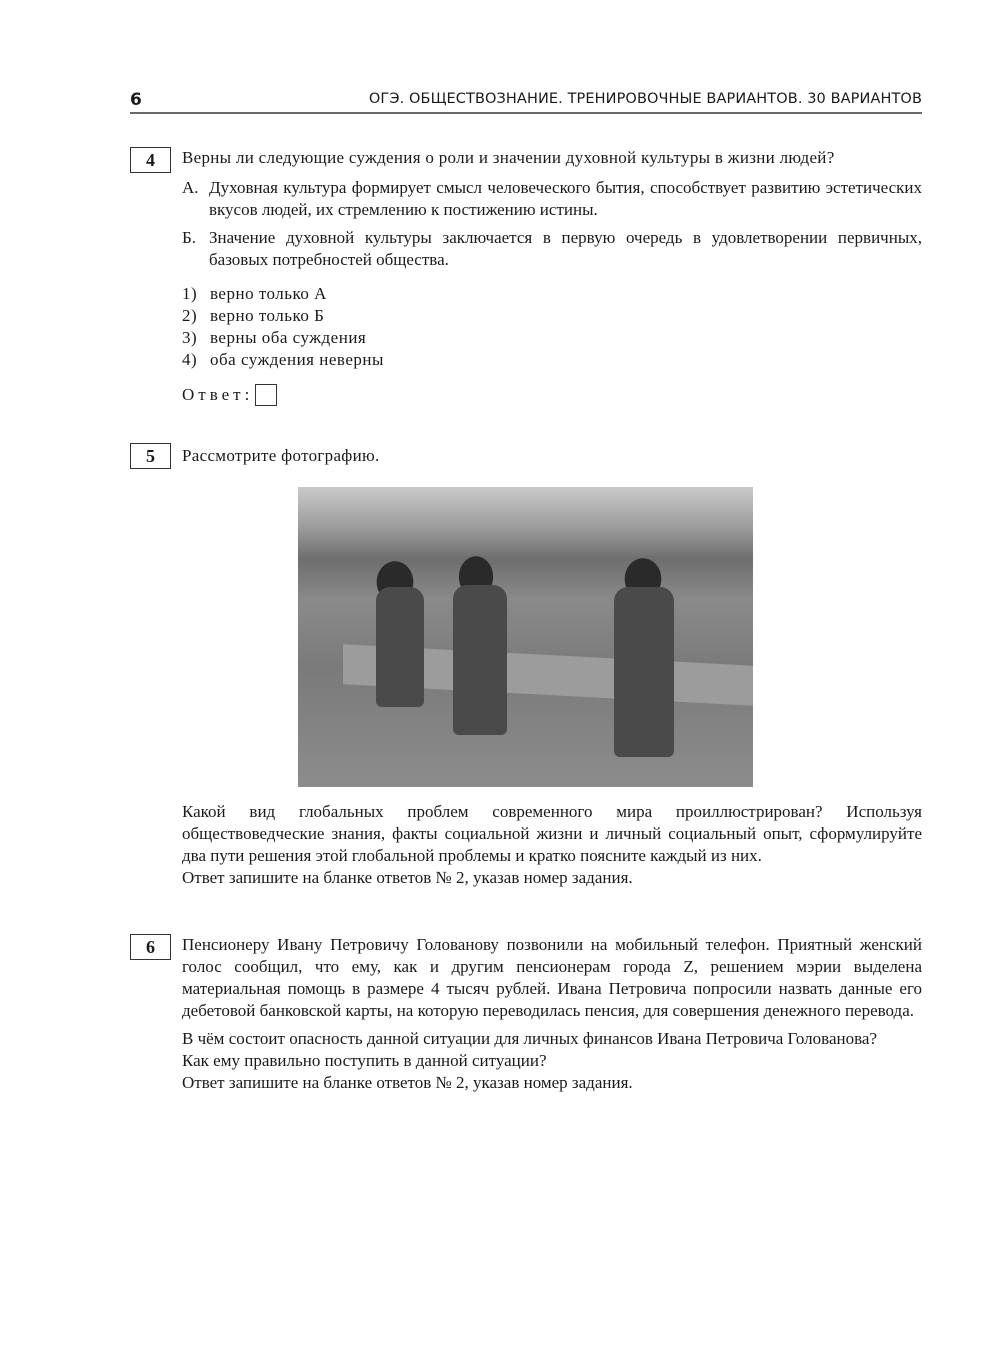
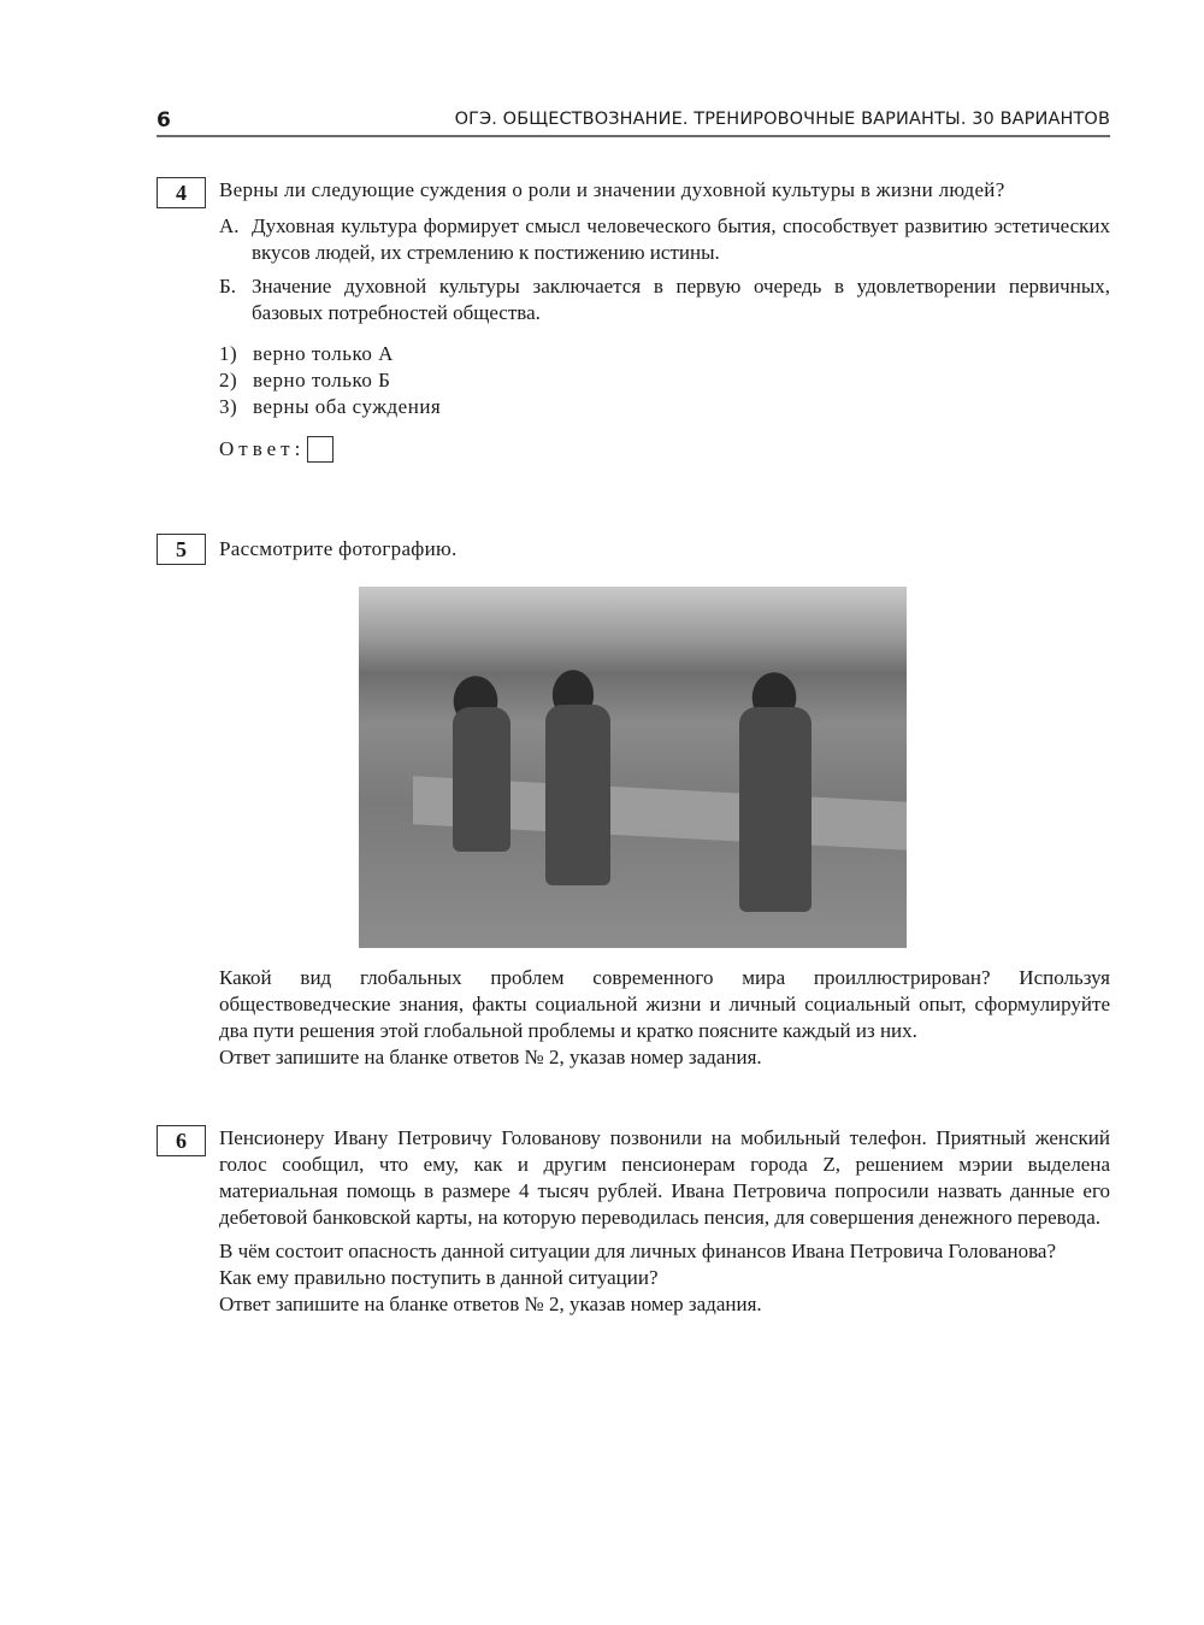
  6
- ОГЭ. ОБЩЕСТВОЗНАНИЕ. ТРЕНИРОВОЧНЫЕ ВАРИАНТОВ. 30 ВАРИАНТОВ
+ ОГЭ. ОБЩЕСТВОЗНАНИЕ. ТРЕНИРОВОЧНЫЕ ВАРИАНТЫ. 30 ВАРИАНТОВ
  4
  Верны ли следующие суждения о роли и значении духовной культуры в жизни людей?
  А.
  Духовная культура формирует смысл человеческого бытия, способствует развитию эстетических вкусов людей, их стремлению к постижению истины.
  Б.
  Значение духовной культуры заключается в первую очередь в удовлетворении первичных, базовых потребностей общества.
  1)
  верно только А
  2)
  верно только Б
  3)
  верны оба суждения
- 4)
- оба суждения неверны
  Ответ:
  5
  Рассмотрите фотографию.
  Какой вид глобальных проблем современного мира проиллюстрирован? Используя обществоведческие знания, факты социальной жизни и личный социальный опыт, сформулируйте два пути решения этой глобальной проблемы и кратко поясните каждый из них.
  Ответ запишите на бланке ответов № 2, указав номер задания.
  6
  Пенсионеру Ивану Петровичу Голованову позвонили на мобильный телефон. Приятный женский голос сообщил, что ему, как и другим пенсионерам города Z, решением мэрии выделена материальная помощь в размере 4 тысяч рублей. Ивана Петровича попросили назвать данные его дебетовой банковской карты, на которую переводилась пенсия, для совершения денежного перевода.
  В чём состоит опасность данной ситуации для личных финансов Ивана Петровича Голованова?
  Как ему правильно поступить в данной ситуации?
  Ответ запишите на бланке ответов № 2, указав номер задания.
